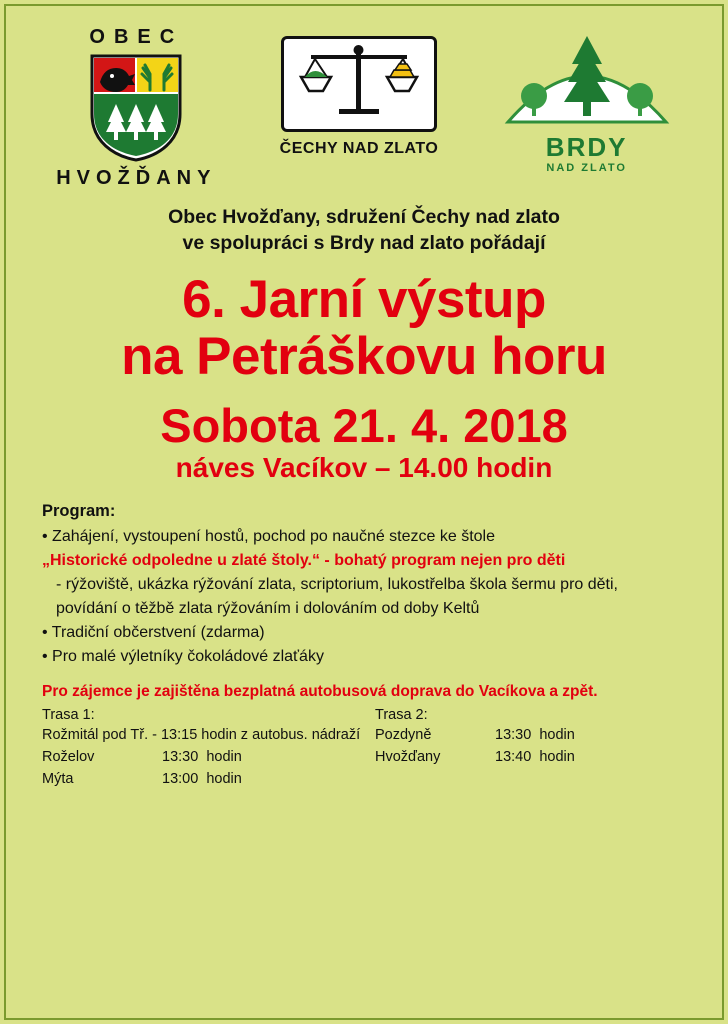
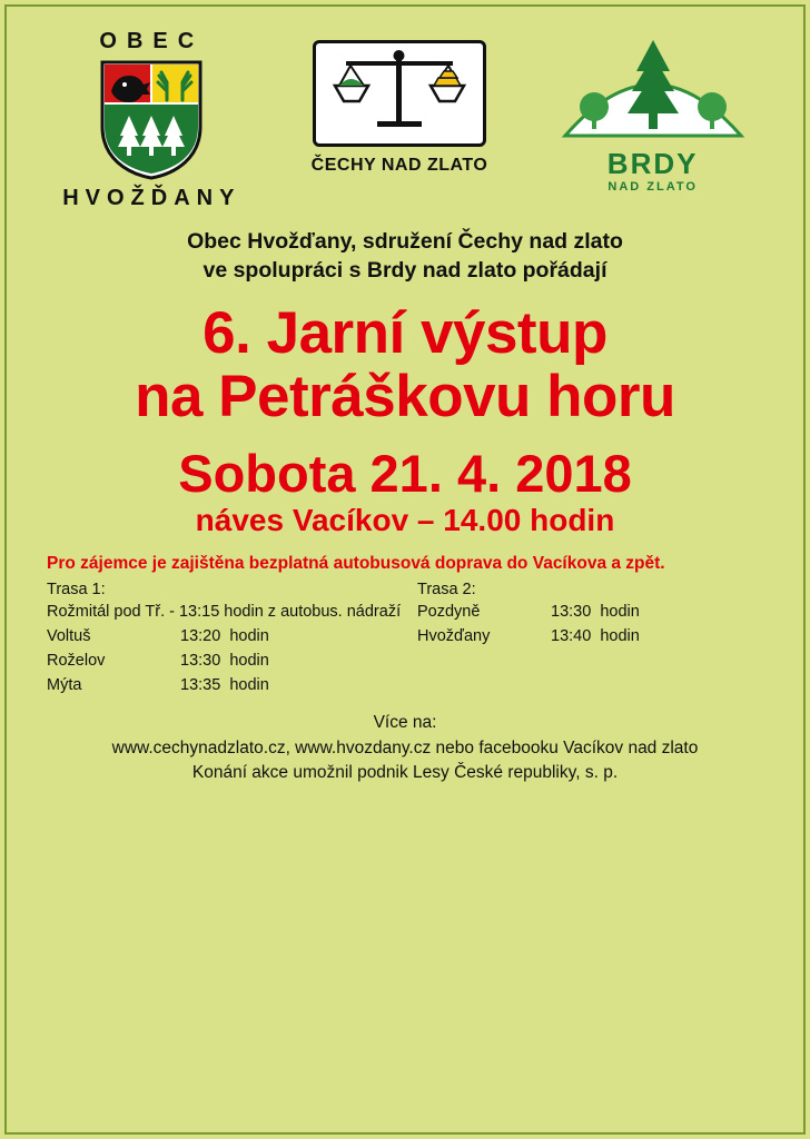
  OBEC
  HVOŽĎANY
  ČECHY NAD ZLATO
  BRDY
  NAD ZLATO
  Obec Hvožďany, sdružení Čechy nad zlato
  ve spolupráci s Brdy nad zlato pořádají
  6. Jarní výstup
  na Petráškovu horu
  Sobota 21. 4. 2018
  náves Vacíkov – 14.00 hodin
- Program:
- • Zahájení, vystoupení hostů, pochod po naučné stezce ke štole
- „Historické odpoledne u zlaté štoly.“ - bohatý program nejen pro děti
- - rýžoviště, ukázka rýžování zlata, scriptorium, lukostřelba škola šermu pro děti,
- povídání o těžbě zlata rýžováním i dolováním od doby Keltů
- • Tradiční občerstvení (zdarma)
- • Pro malé výletníky čokoládové zlaťáky
  Pro zájemce je zajištěna bezplatná autobusová doprava do Vacíkova a zpět.
  Trasa 1:
  Rožmitál pod Tř. - 13:15 hodin z autobus. nádraží
+ Voltuš
+ 13:20 hodin
  Roželov
  13:30 hodin
  Mýta
- 13:00 hodin
+ 13:35 hodin
  Trasa 2:
  Pozdyně
  13:30 hodin
  Hvožďany
  13:40 hodin
+ Více na:
+ www.cechynadzlato.cz, www.hvozdany.cz nebo facebooku Vacíkov nad zlato
+ Konání akce umožnil podnik Lesy České republiky, s. p.
